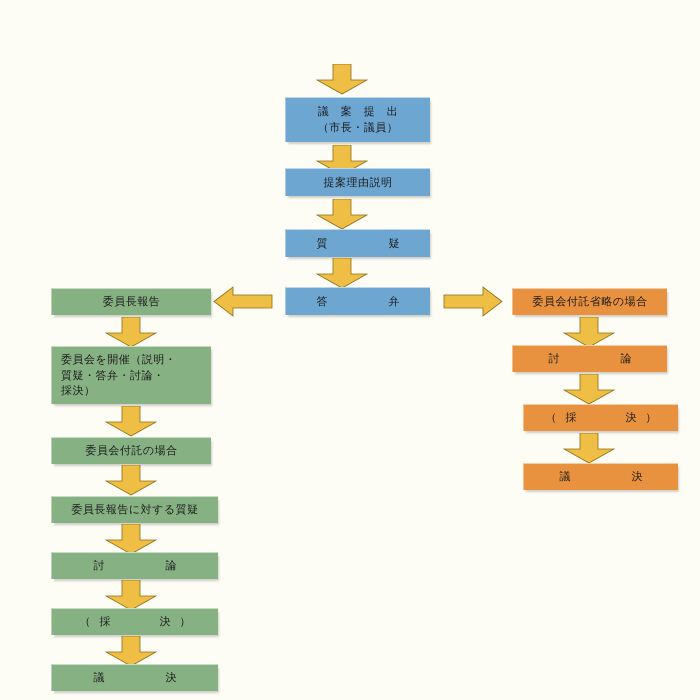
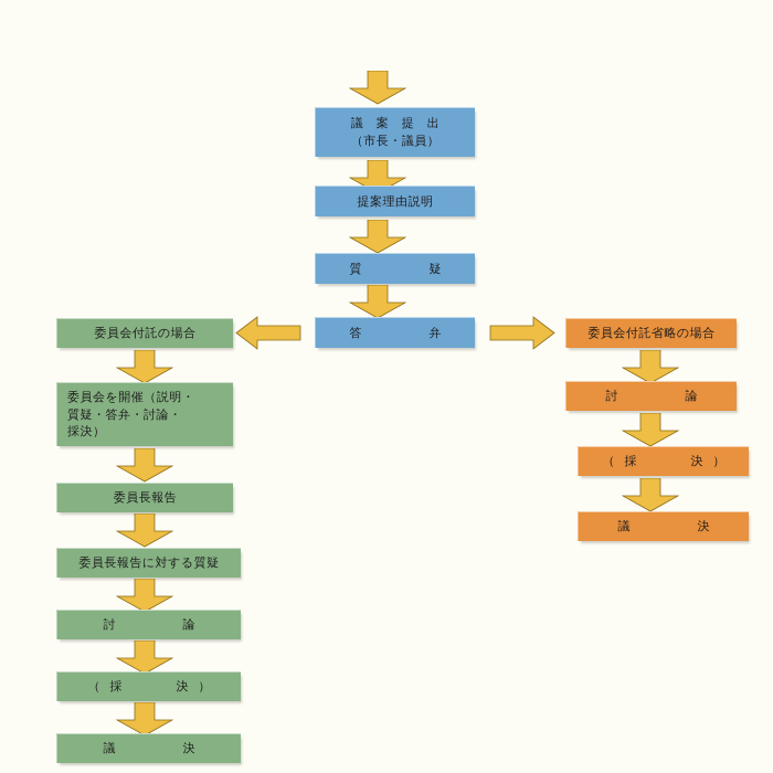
  議 案 提 出
  （市長・議員）
  提案理由説明
  質 疑
  答 弁
- 委員長報告
+ 委員会付託の場合
  委員会を開催（説明・
  質疑・答弁・討論・
  採決）
- 委員会付託の場合
+ 委員長報告
  委員長報告に対する質疑
  討 論
  （採 決）
  議 決
  委員会付託省略の場合
  討 論
  （採 決）
  議 決
